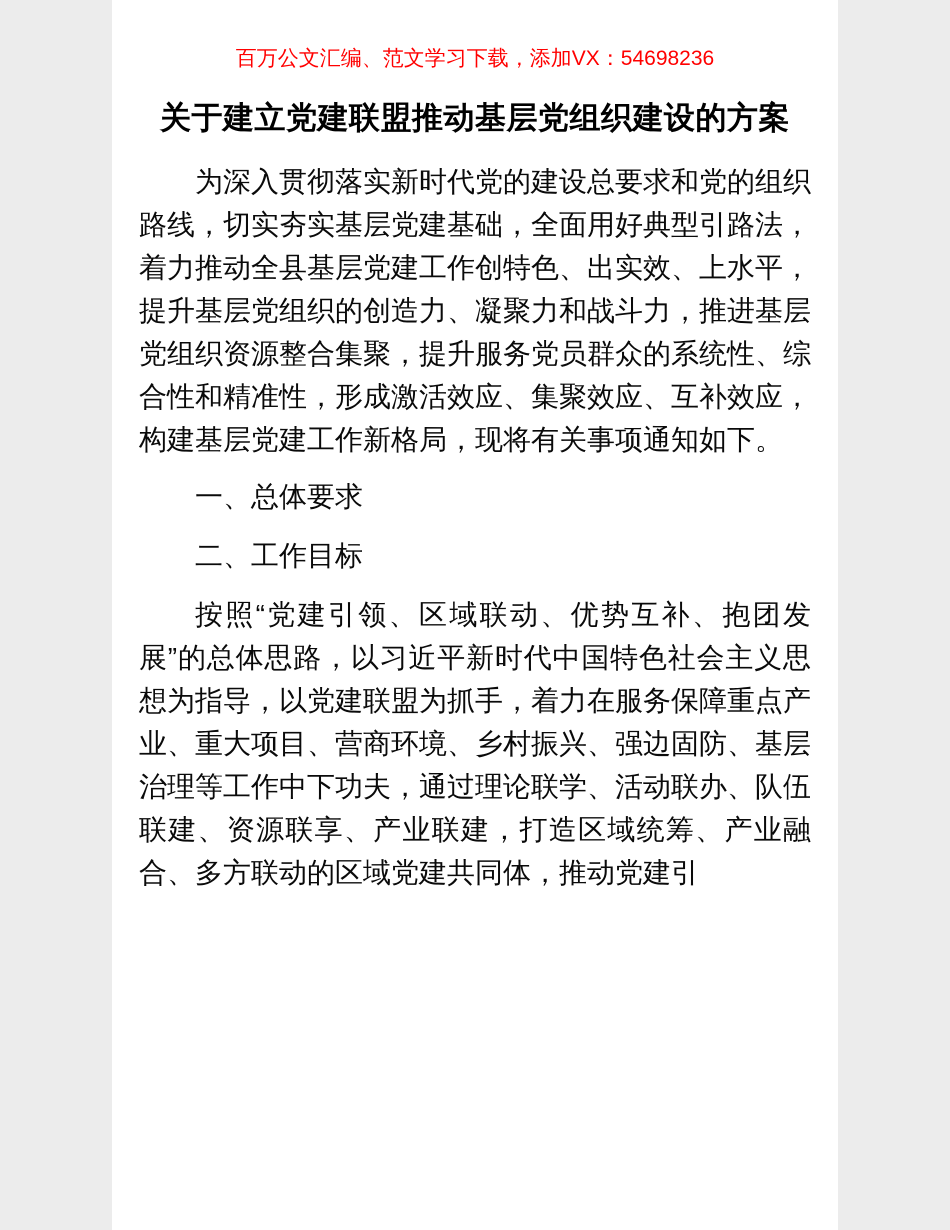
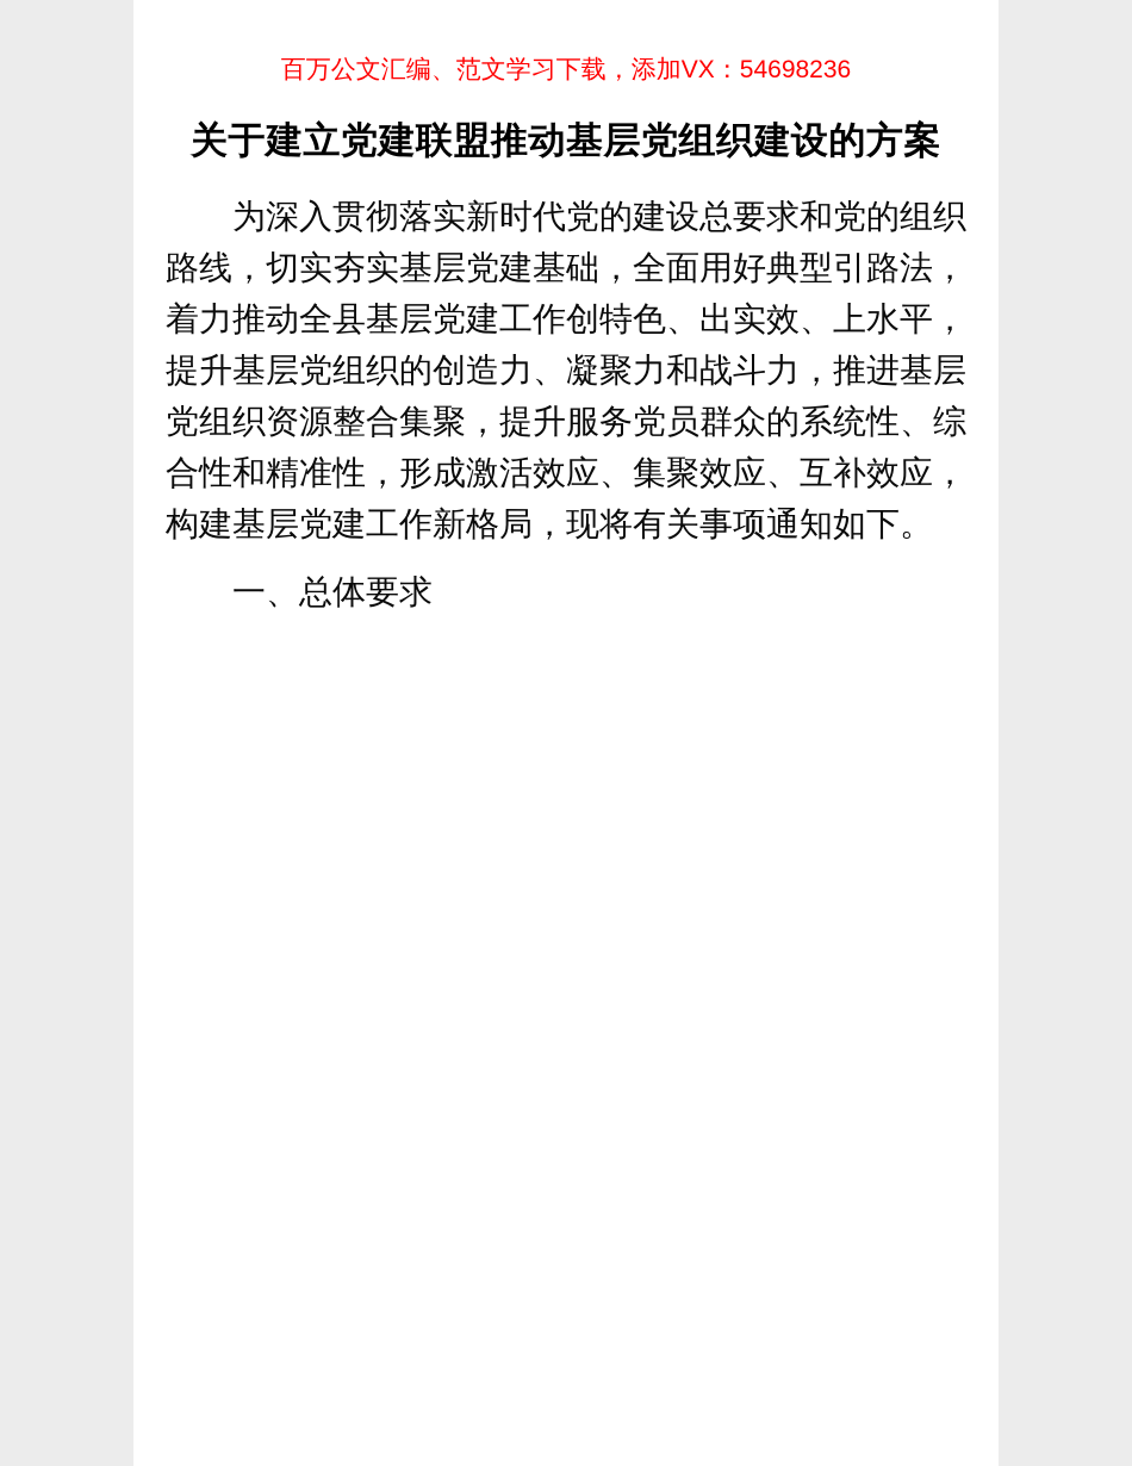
  百万公文汇编、范文学习下载，添加VX：54698236
  关于建立党建联盟推动基层党组织建设的方案
  为深入贯彻落实新时代党的建设总要求和党的组织路线，切实夯实基层党建基础，全面用好典型引路法，着力推动全县基层党建工作创特色、出实效、上水平，提升基层党组织的创造力、凝聚力和战斗力，推进基层党组织资源整合集聚，提升服务党员群众的系统性、综合性和精准性，形成激活效应、集聚效应、互补效应，构建基层党建工作新格局，现将有关事项通知如下。
  一、总体要求
- 二、工作目标
- 按照“党建引领、区域联动、优势互补、抱团发展”的总体思路，以习近平新时代中国特色社会主义思想为指导，以党建联盟为抓手，着力在服务保障重点产业、重大项目、营商环境、乡村振兴、强边固防、基层治理等工作中下功夫，通过理论联学、活动联办、队伍联建、资源联享、产业联建，打造区域统筹、产业融合、多方联动的区域党建共同体，推动党建引
